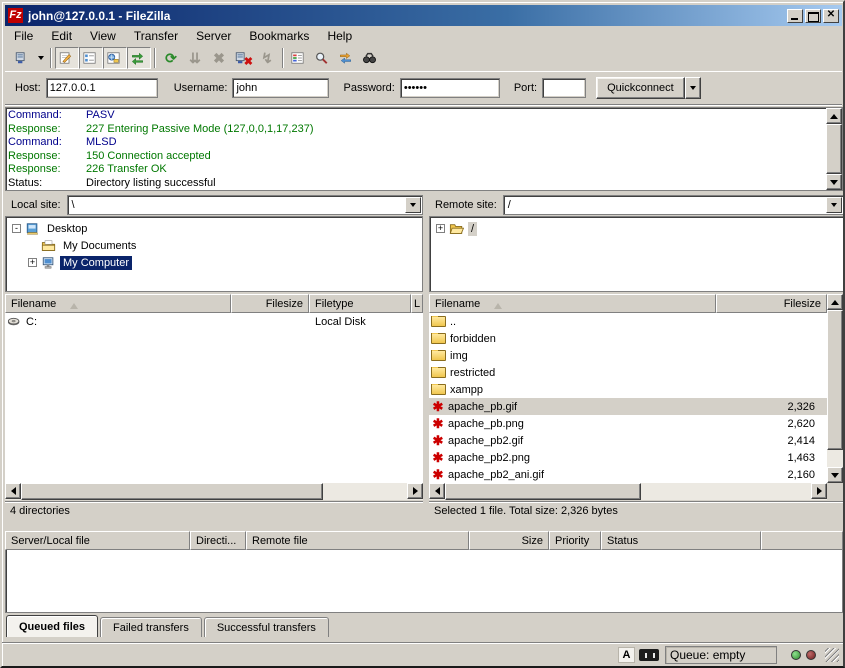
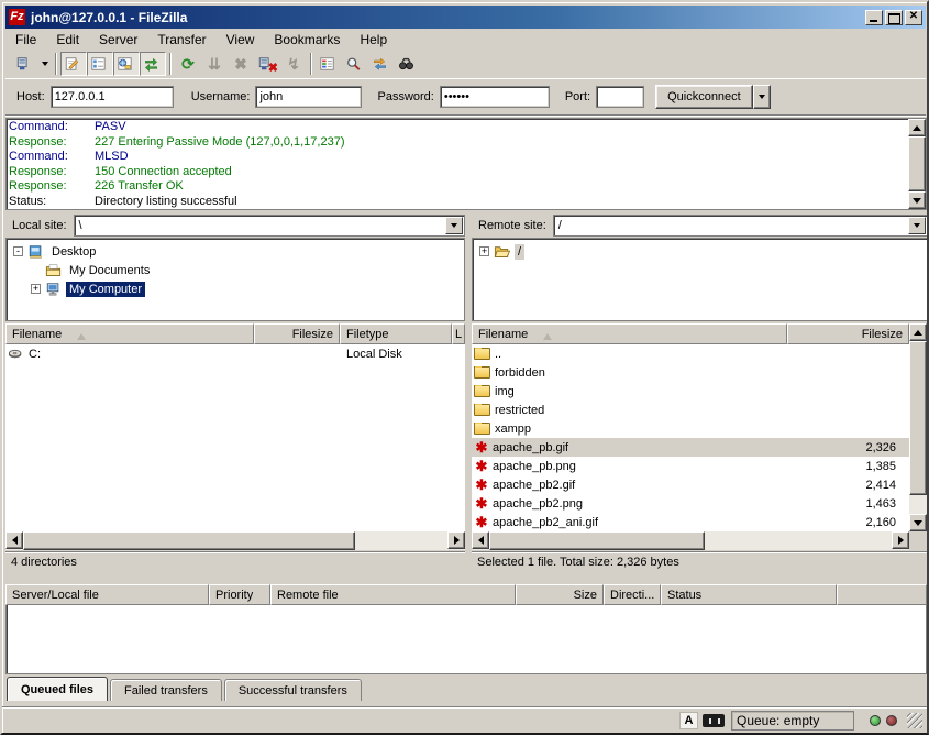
  Fz
  john@127.0.0.1 - FileZilla
  File
  Edit
- View
+ Server
  Transfer
- Server
+ View
  Bookmarks
  Help
  ⟳
  ⇊
  ✖
  ✖
  ↯
  Host:
  127.0.0.1
  Username:
  john
  Password:
  ••••••
  Port:
  Quickconnect
  Command:
  PASV
  Response:
  227 Entering Passive Mode (127,0,0,1,17,237)
  Command:
  MLSD
  Response:
  150 Connection accepted
  Response:
  226 Transfer OK
  Status:
  Directory listing successful
  Local site:
  \
  Remote site:
  /
  -
  Desktop
  My Documents
  +
  My Computer
  +
  /
  Filename
  Filesize
  Filetype
  L
  C:
  Local Disk
  4 directories
  Filename
  Filesize
  ..
  forbidden
  img
  restricted
  xampp
  apache_pb.gif
  2,326
  apache_pb.png
- 2,620
+ 1,385
  apache_pb2.gif
  2,414
  apache_pb2.png
  1,463
  apache_pb2_ani.gif
  2,160
  Selected 1 file. Total size: 2,326 bytes
  Server/Local file
- Directi...
+ Priority
  Remote file
  Size
- Priority
+ Directi...
  Status
  Queued files
  Failed transfers
  Successful transfers
  A
  Queue: empty
